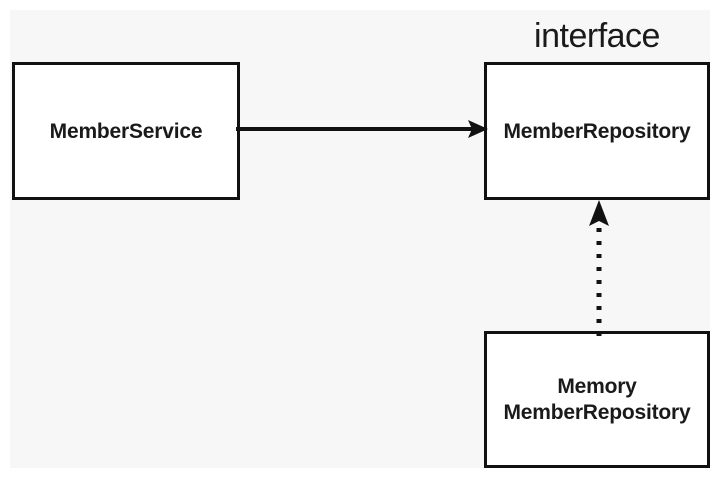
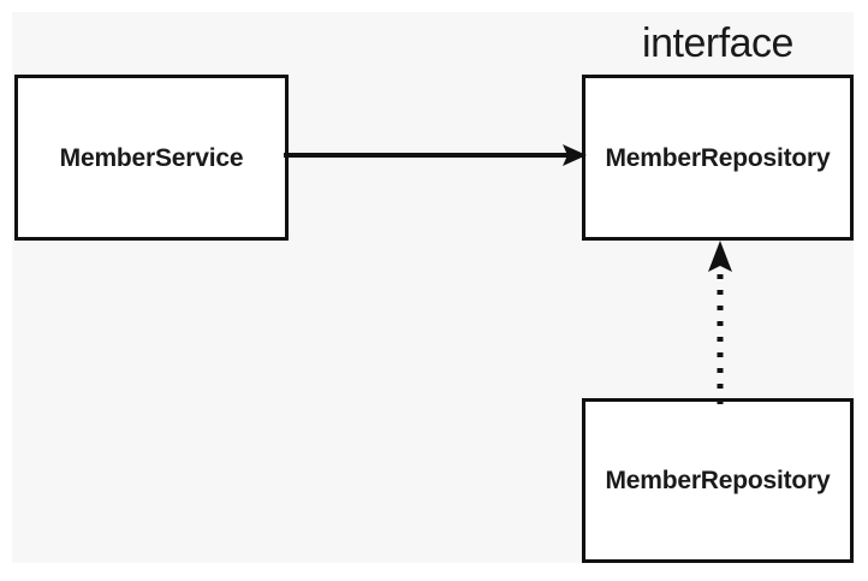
  interface
  MemberService
  MemberRepository
- Memory
  MemberRepository
